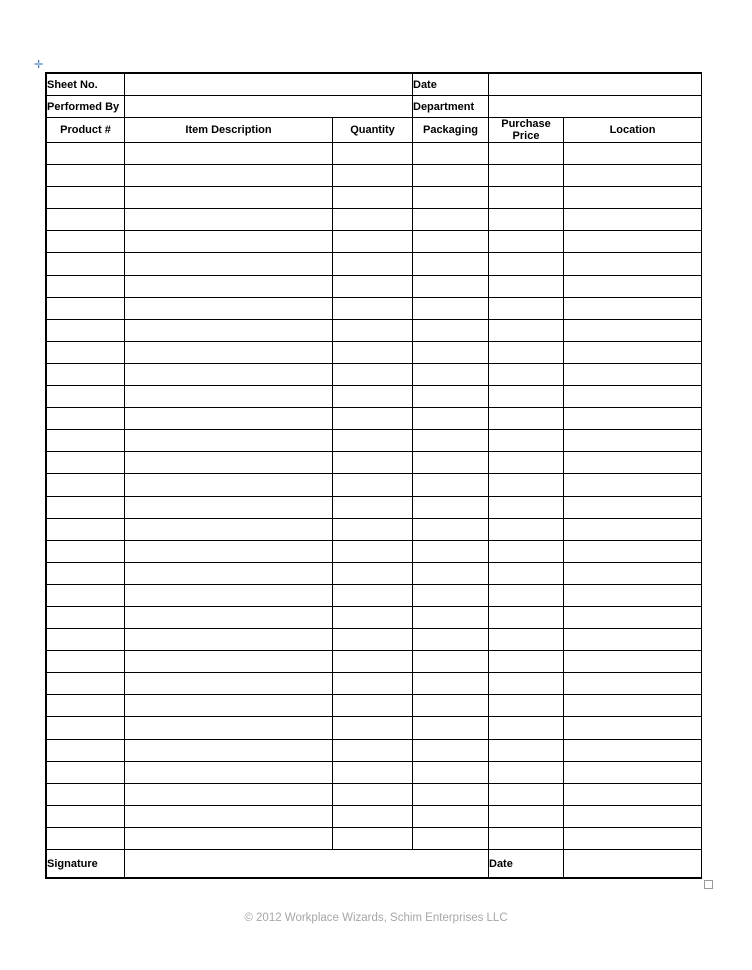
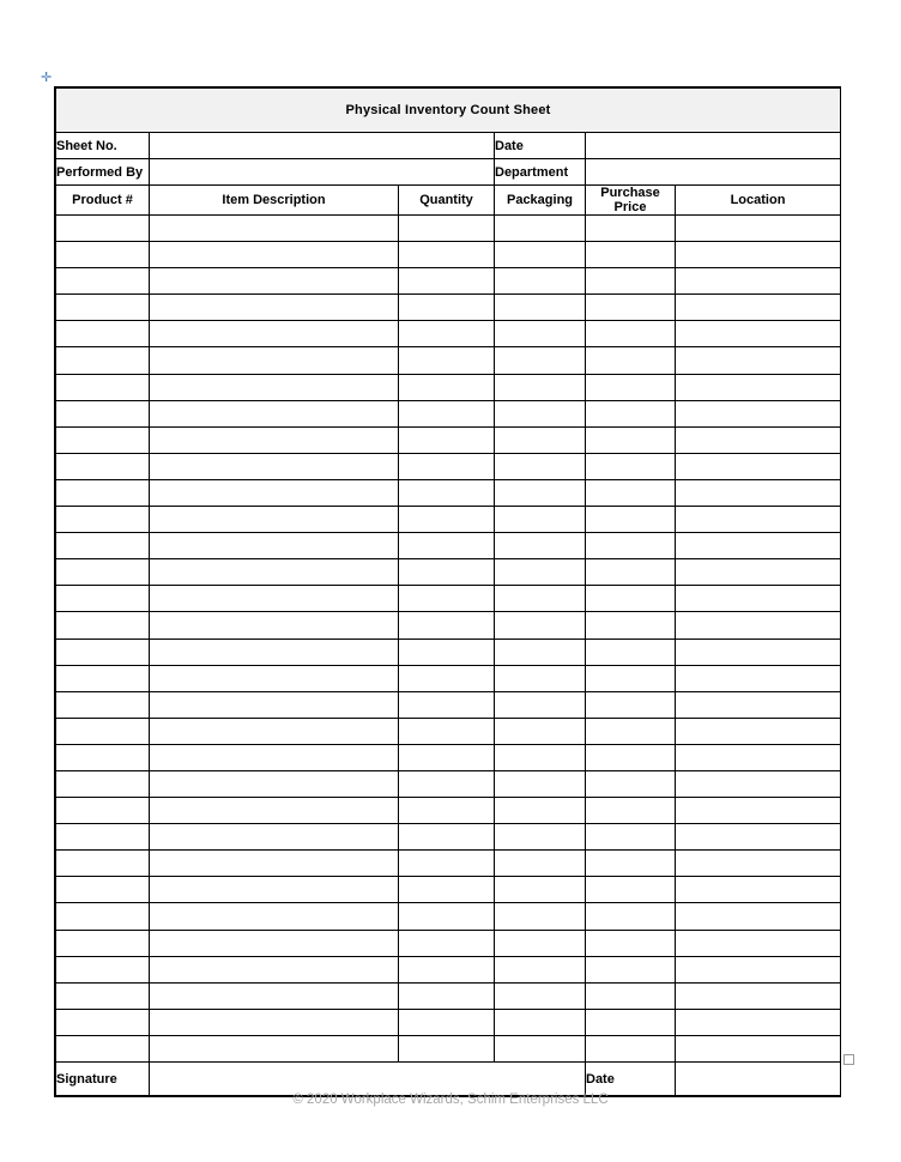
  ✛
+ Physical Inventory Count Sheet
  Sheet No.		Date
  Performed By		Department
  Product #	Item Description	Quantity	Packaging	Purchase Price	Location
  Signature		Date
- © 2012 Workplace Wizards, Schim Enterprises LLC
+ © 2020 Workplace Wizards, Schim Enterprises LLC
